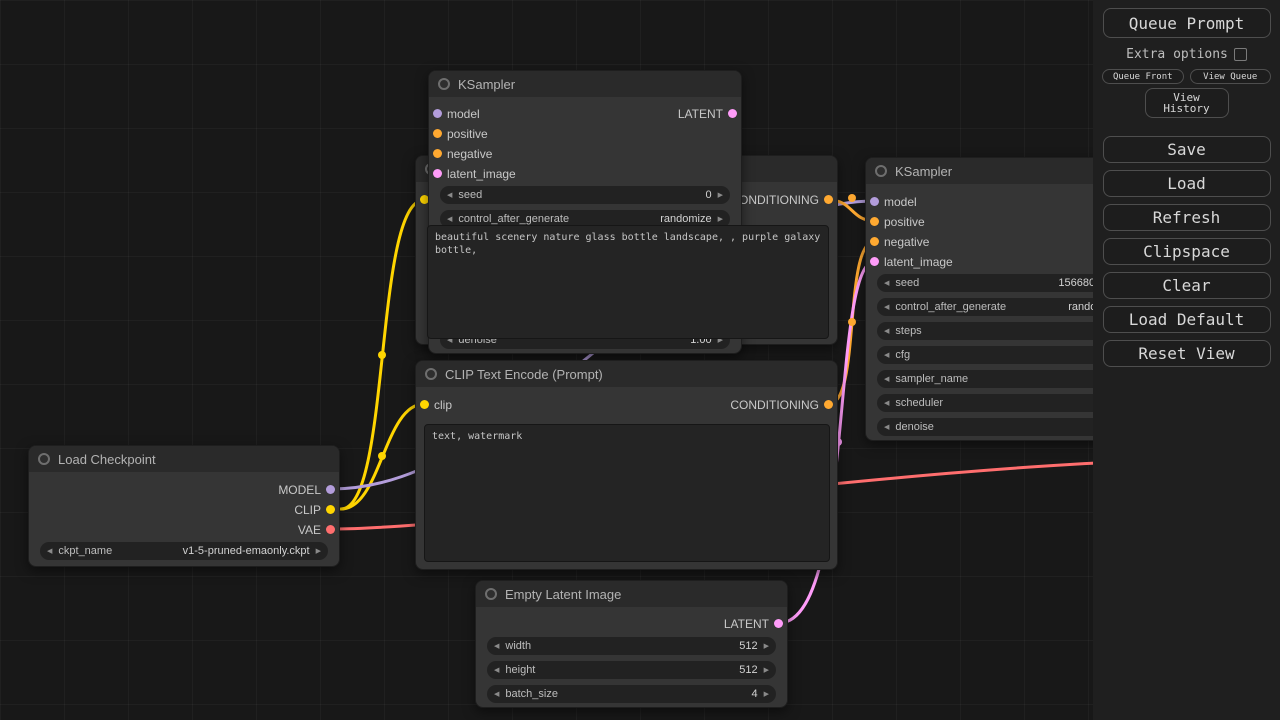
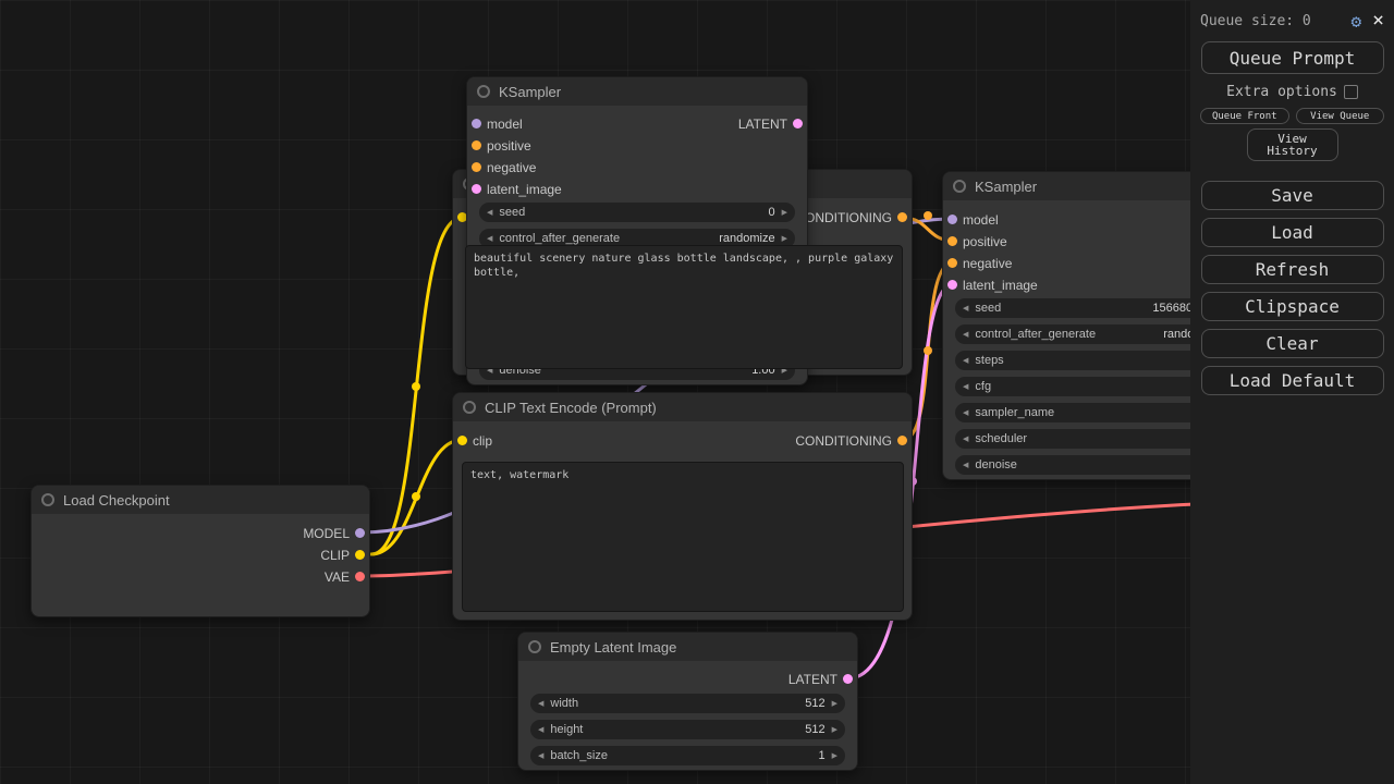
  ONDITIONING
  KSampler
  model
  LATENT
  positive
  negative
  latent_image
  seed
  0
  control_after_generate
  randomize
  denoise
  1.00
  CLIP Text Encode (Prompt)
  clip
  CONDITIONING
  Load Checkpoint
  MODEL
  CLIP
  VAE
- ckpt_name
- v1-5-pruned-emaonly.ckpt
  KSampler
  model
  positive
  negative
  latent_image
  seed
  control_after_generate
  steps
  cfg
  sampler_name
  scheduler
  denoise
  Empty Latent Image
  LATENT
  width
  512
  height
  512
  batch_size
- 4
+ 1
  text, watermark
+ Queue size: 0
+ ⚙
+ ×
  Queue Prompt
  Extra options
  Queue Front
  View Queue
  View History
  Save
  Load
  Refresh
  Clipspace
  Clear
  Load Default
- Reset View
